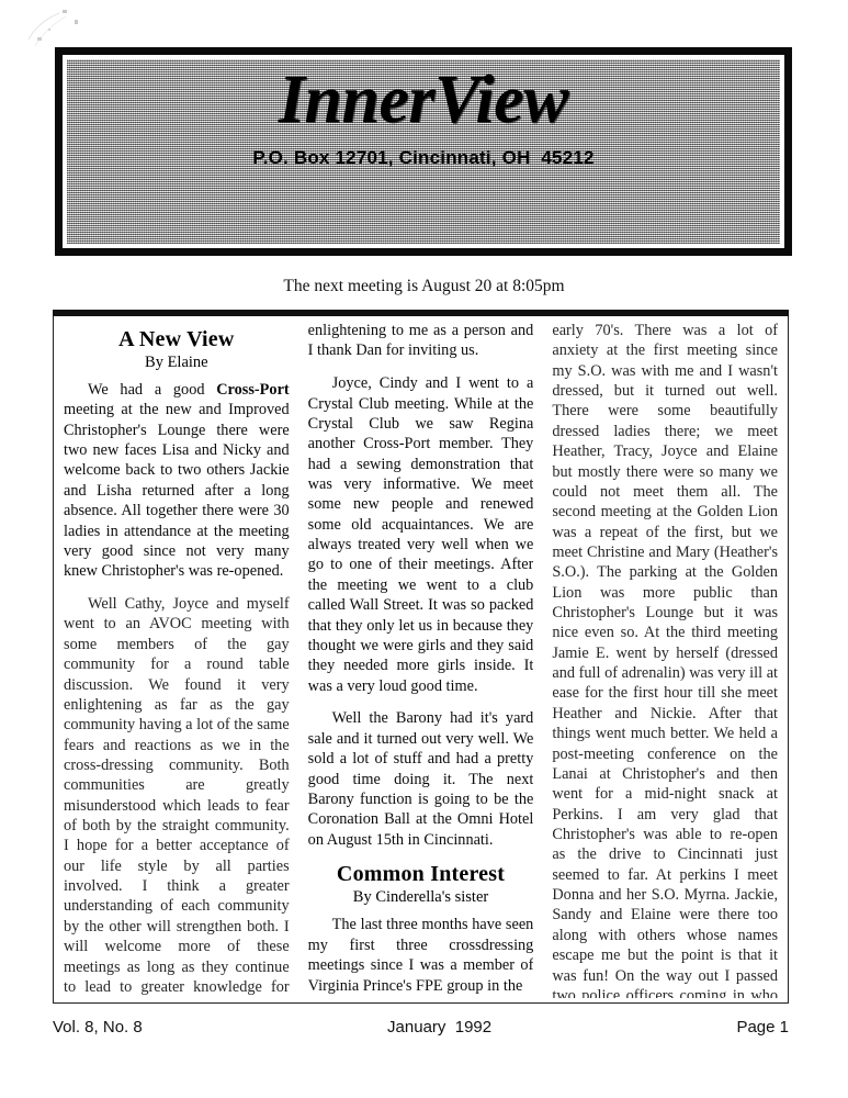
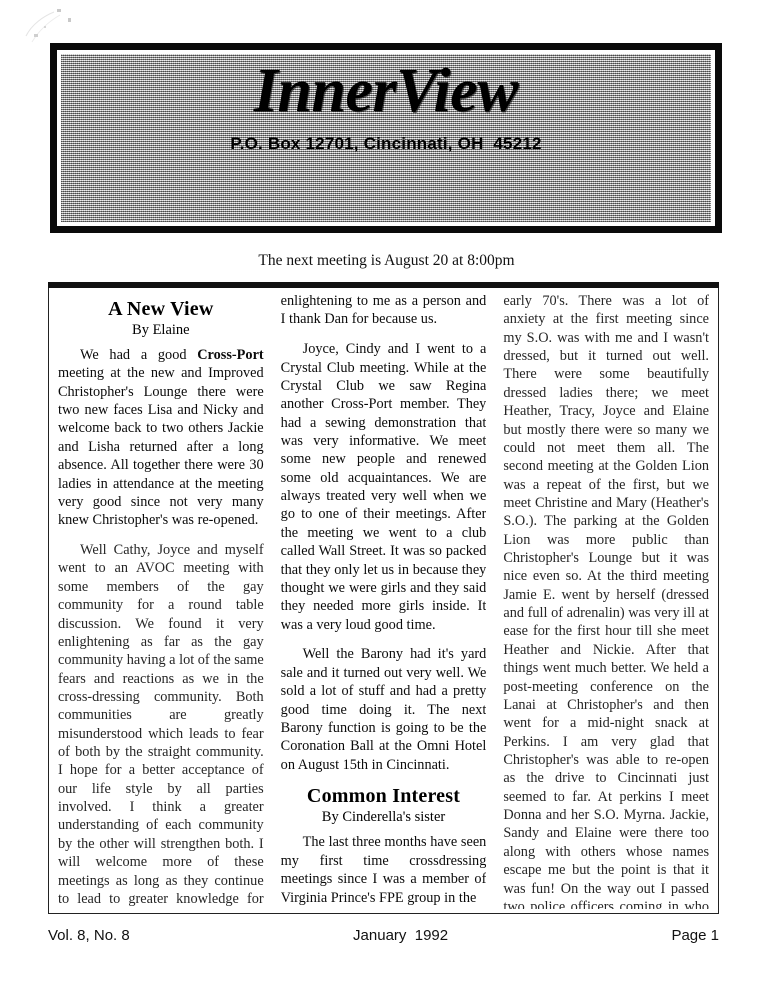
  InnerView
  P.O. Box 12701, Cincinnati, OH 45212
- The next meeting is August 20 at 8:05pm
+ The next meeting is August 20 at 8:00pm
  A New View
  By Elaine
  We had a good Cross-Port meeting at the new and Improved Christopher's Lounge there were two new faces Lisa and Nicky and welcome back to two others Jackie and Lisha returned after a long absence. All together there were 30 ladies in attendance at the meeting very good since not very many knew Christopher's was re-opened.
  Well Cathy, Joyce and myself went to an AVOC meeting with some members of the gay community for a round table discussion. We found it very enlightening as far as the gay community having a lot of the same fears and reactions as we in the cross-dressing community. Both communities are greatly misunderstood which leads to fear of both by the straight community. I hope for a better acceptance of our life style by all parties involved. I think a greater understanding of each community by the other will strengthen both. I will welcome more of these meetings as long as they continue to lead to greater knowledge for
- enlightening to me as a person and I thank Dan for inviting us.
+ enlightening to me as a person and I thank Dan for because us.
  Joyce, Cindy and I went to a Crystal Club meeting. While at the Crystal Club we saw Regina another Cross-Port member. They had a sewing demonstration that was very informative. We meet some new people and renewed some old acquaintances. We are always treated very well when we go to one of their meetings. After the meeting we went to a club called Wall Street. It was so packed that they only let us in because they thought we were girls and they said they needed more girls inside. It was a very loud good time.
  Well the Barony had it's yard sale and it turned out very well. We sold a lot of stuff and had a pretty good time doing it. The next Barony function is going to be the Coronation Ball at the Omni Hotel on August 15th in Cincinnati.
  Common Interest
  By Cinderella's sister
- The last three months have seen my first three crossdressing meetings since I was a member of Virginia Prince's FPE group in the
+ The last three months have seen my first time crossdressing meetings since I was a member of Virginia Prince's FPE group in the
  early 70's. There was a lot of anxiety at the first meeting since my S.O. was with me and I wasn't dressed, but it turned out well. There were some beautifully dressed ladies there; we meet Heather, Tracy, Joyce and Elaine but mostly there were so many we could not meet them all. The second meeting at the Golden Lion was a repeat of the first, but we meet Christine and Mary (Heather's S.O.). The parking at the Golden Lion was more public than Christopher's Lounge but it was nice even so. At the third meeting Jamie E. went by herself (dressed and full of adrenalin) was very ill at ease for the first hour till she meet Heather and Nickie. After that things went much better. We held a post-meeting conference on the Lanai at Christopher's and then went for a mid-night snack at Perkins. I am very glad that Christopher's was able to re-open as the drive to Cincinnati just seemed to far. At perkins I meet Donna and her S.O. Myrna. Jackie, Sandy and Elaine were there too along with others whose names escape me but the point is that it was fun! On the way out I passed two police officers coming in who
  Vol. 8, No. 8
  January 1992
  Page 1
